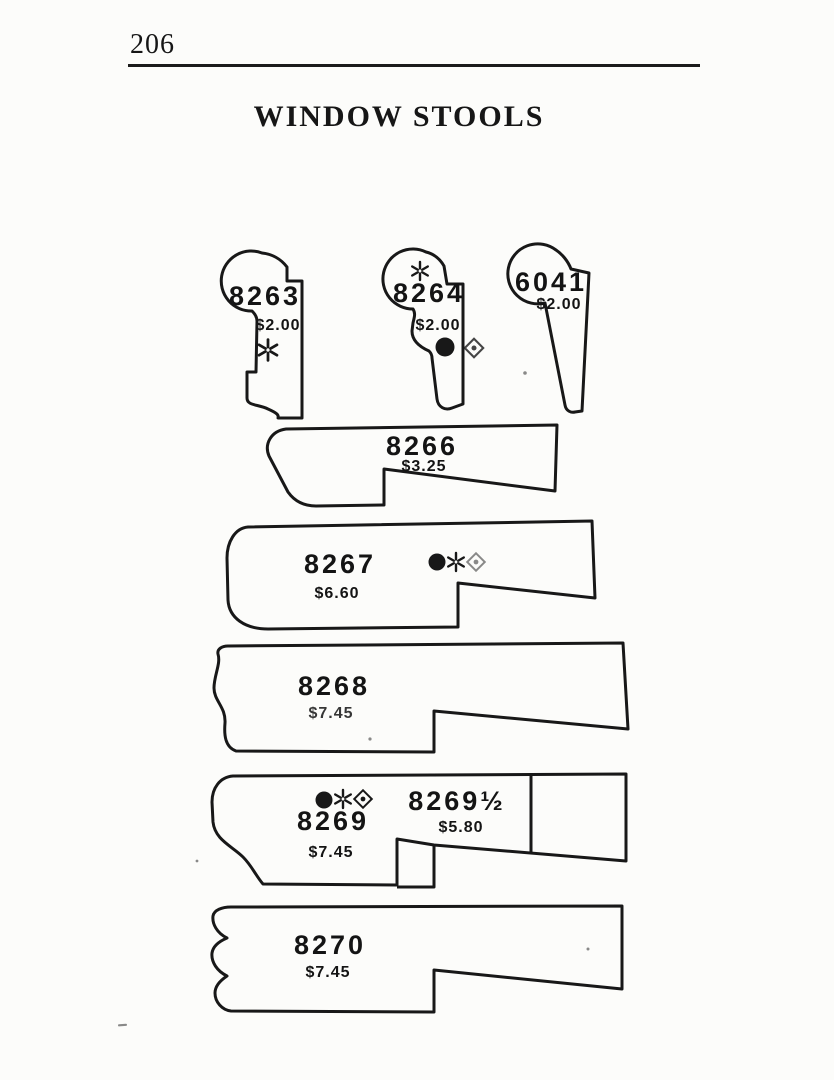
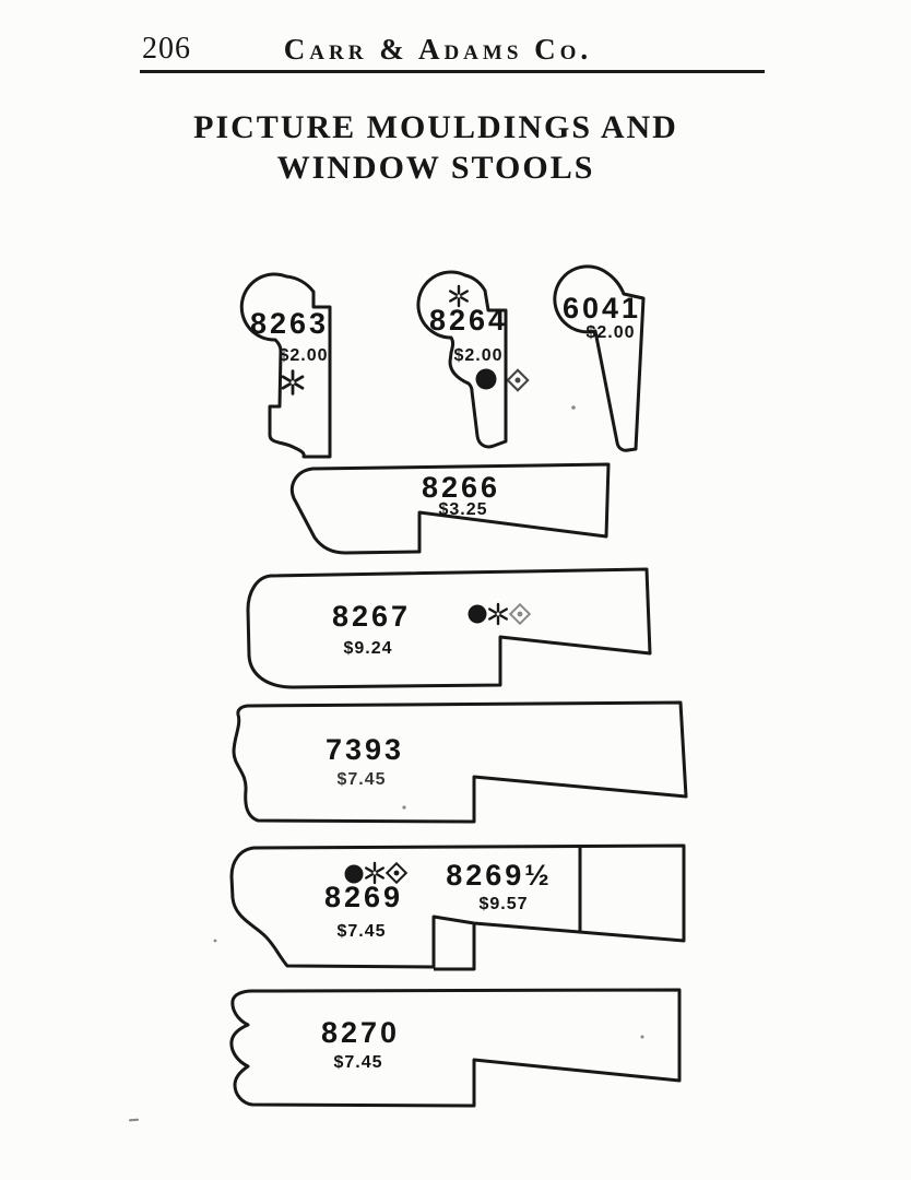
  206
+ Carr & Adams Co.
+ PICTURE MOULDINGS AND
  WINDOW STOOLS
  8263
  $2.00
  8264
  $2.00
  6041
  $2.00
  8266
  $3.25
  8267
- $6.60
+ $9.24
- 8268
+ 7393
  $7.45
  8269
  $7.45
  8269½
- $5.80
+ $9.57
  8270
  $7.45
